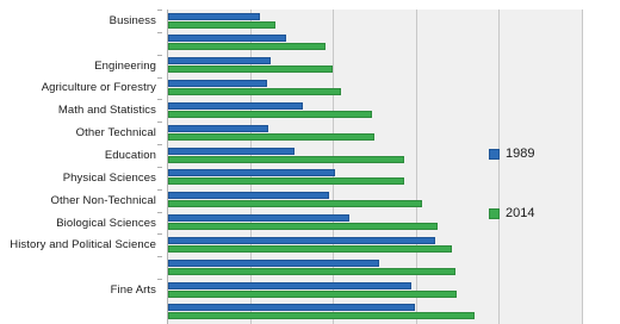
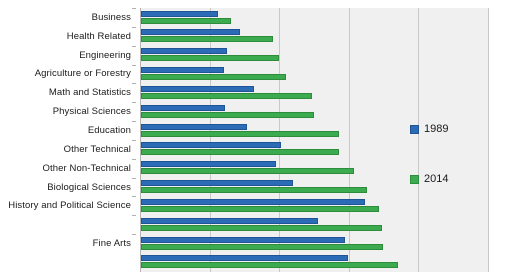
  Business
+ Health Related
  Engineering
  Agriculture or Forestry
  Math and Statistics
- Other Technical
+ Physical Sciences
  Education
- Physical Sciences
+ Other Technical
  Other Non-Technical
  Biological Sciences
  History and Political Science
  Fine Arts
  1989
  2014
